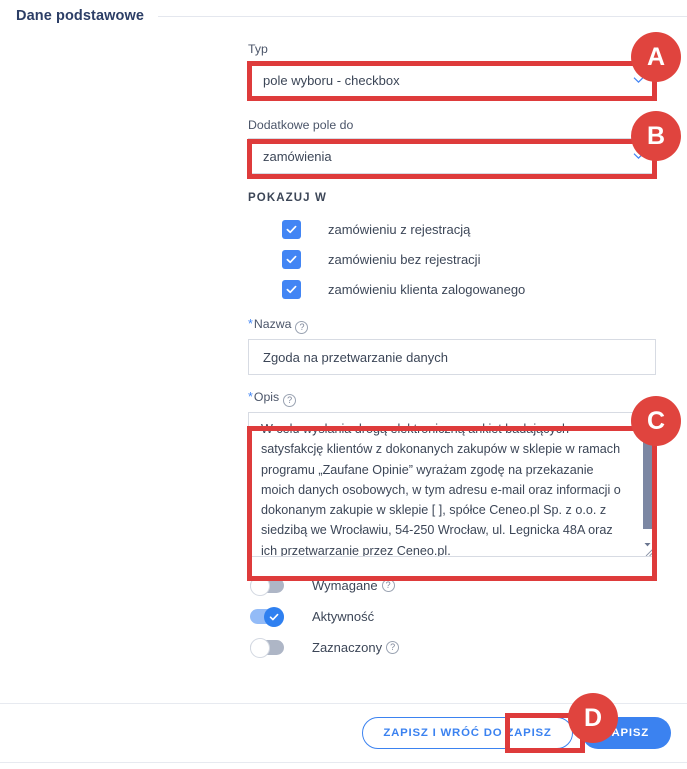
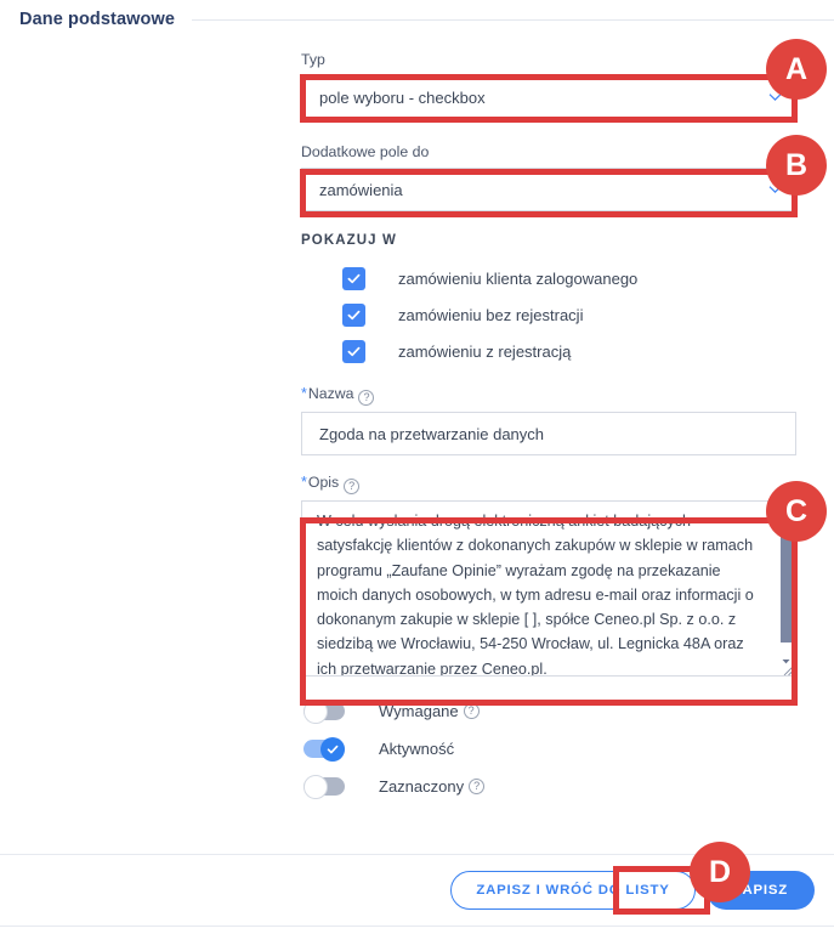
  Dane podstawowe
  Typ
  pole wyboru - checkbox
  Dodatkowe pole do
  zamówienia
  POKAZUJ W
- zamówieniu z rejestracją
+ zamówieniu klienta zalogowanego
  zamówieniu bez rejestracji
- zamówieniu klienta zalogowanego
+ zamówieniu z rejestracją
  *Nazwa ?
  Zgoda na przetwarzanie danych
  *Opis ?
  W celu wysłania drogą elektroniczną ankiet badających satysfakcję klientów z dokonanych zakupów w sklepie w ramach programu „Zaufane Opinie” wyrażam zgodę na przekazanie moich danych osobowych, w tym adresu e-mail oraz informacji o dokonanym zakupie w sklepie [ ], spółce Ceneo.pl Sp. z o.o. z siedzibą we Wrocławiu, 54-250 Wrocław, ul. Legnicka 48A oraz ich przetwarzanie przez Ceneo.pl.
  Wymagane
  ?
  Aktywność
  Zaznaczony
  ?
- ZAPISZ I WRÓĆ DO ZAPISZ
+ ZAPISZ I WRÓĆ DO LISTY
  APISZ
  A
  B
  C
  D
